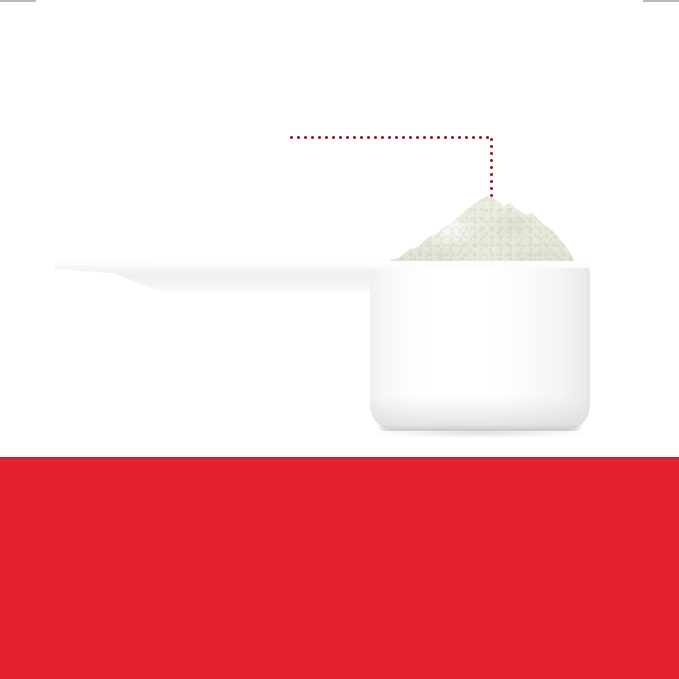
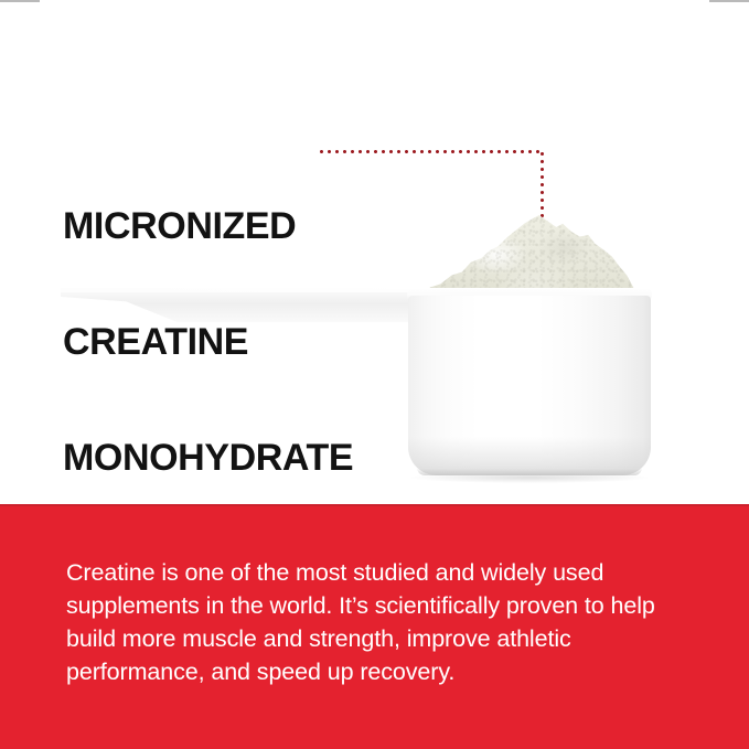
+ MICRONIZED
+ CREATINE
+ MONOHYDRATE
+ Creatine is one of the most studied and widely used supplements in the world. It’s scientifically proven to help build more muscle and strength, improve athletic performance, and speed up recovery.
